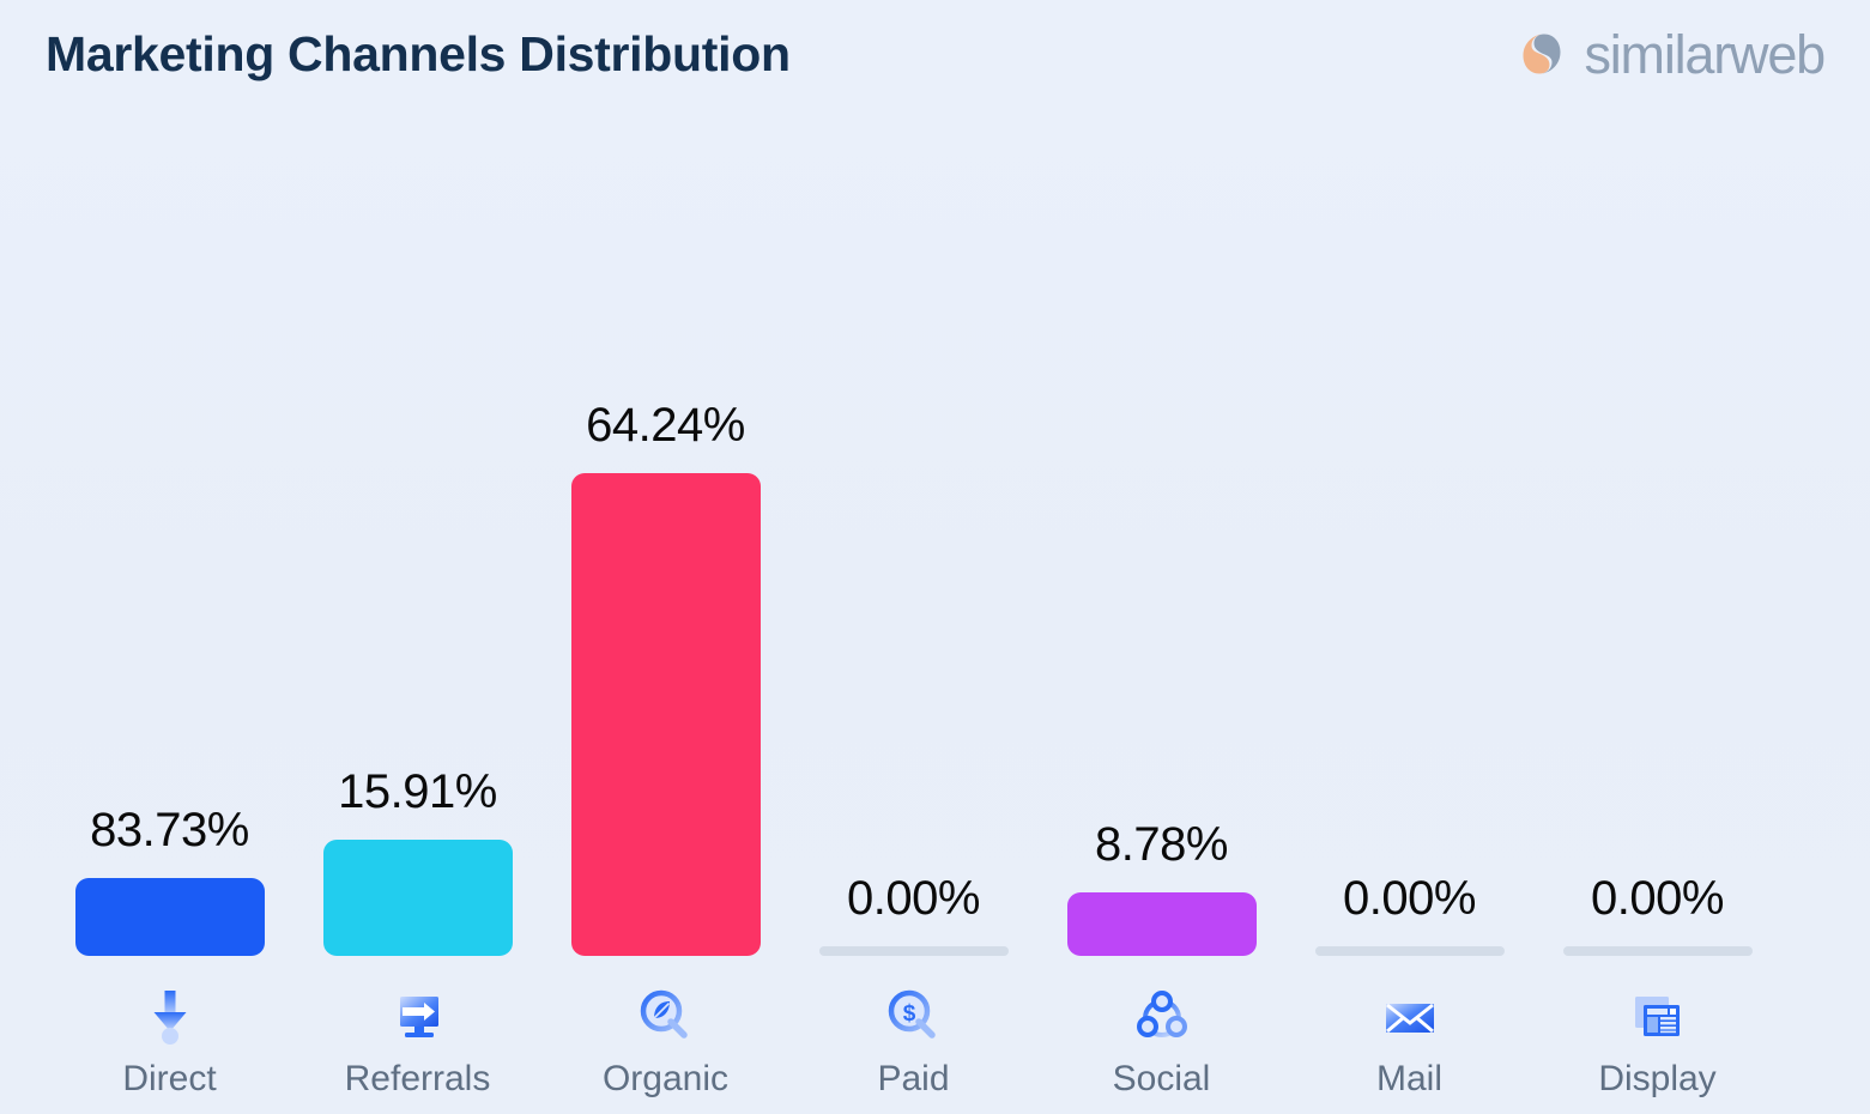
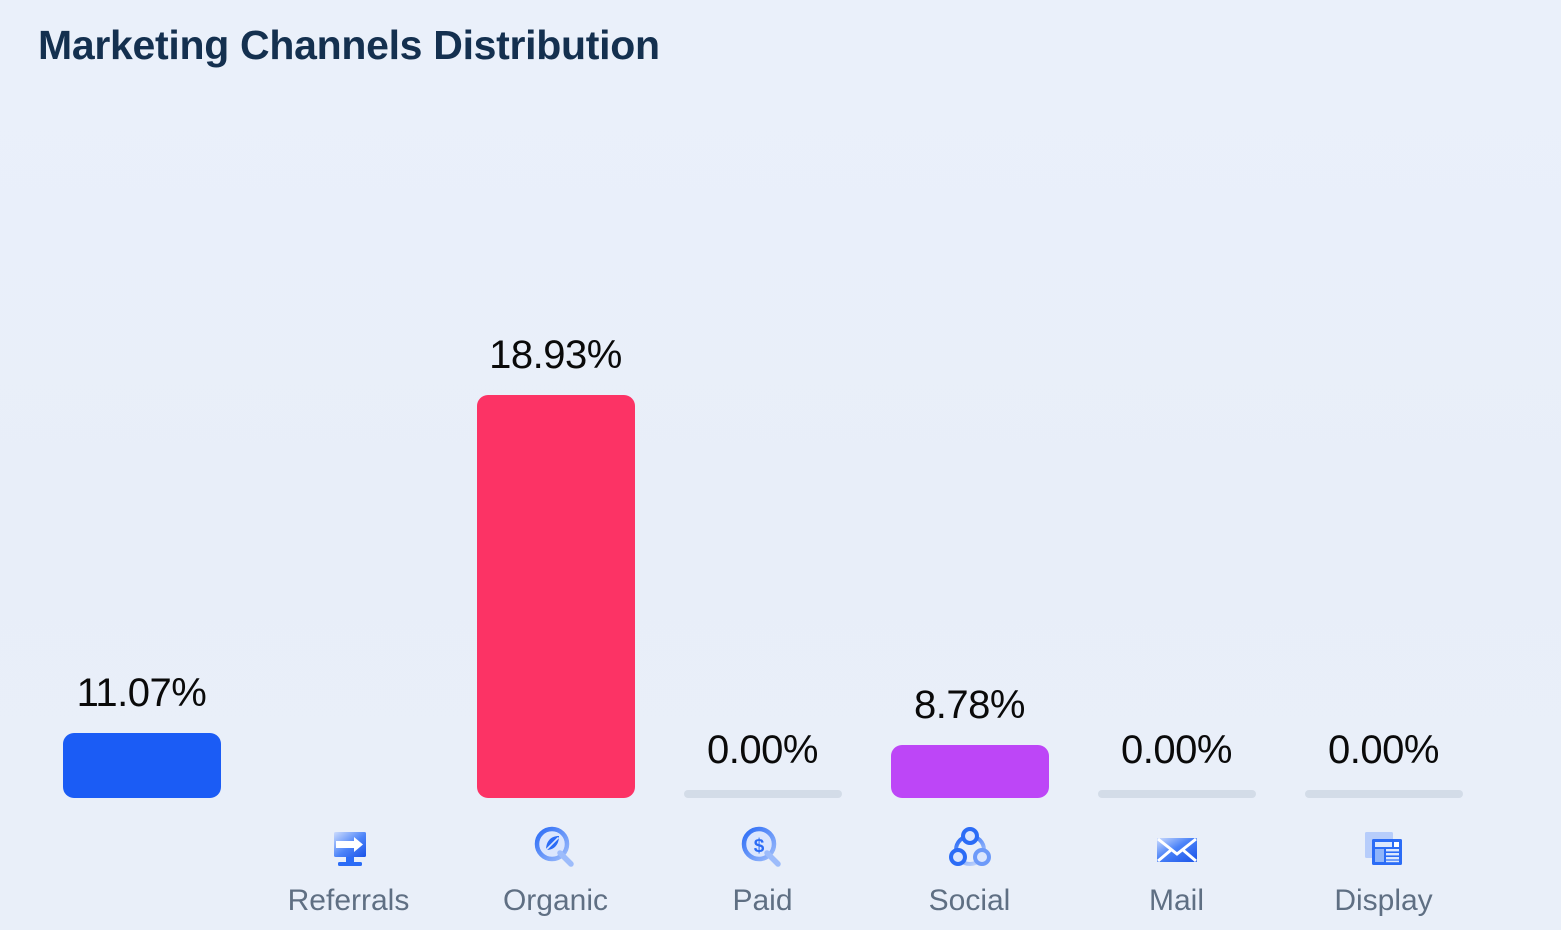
  Marketing Channels Distribution
- similarweb
- 83.73%
+ 11.07%
- Direct
- 15.91%
  Referrals
- 64.24%
+ 18.93%
  Organic
  0.00%
  $
  Paid
  8.78%
  Social
  0.00%
  Mail
  0.00%
  Display
